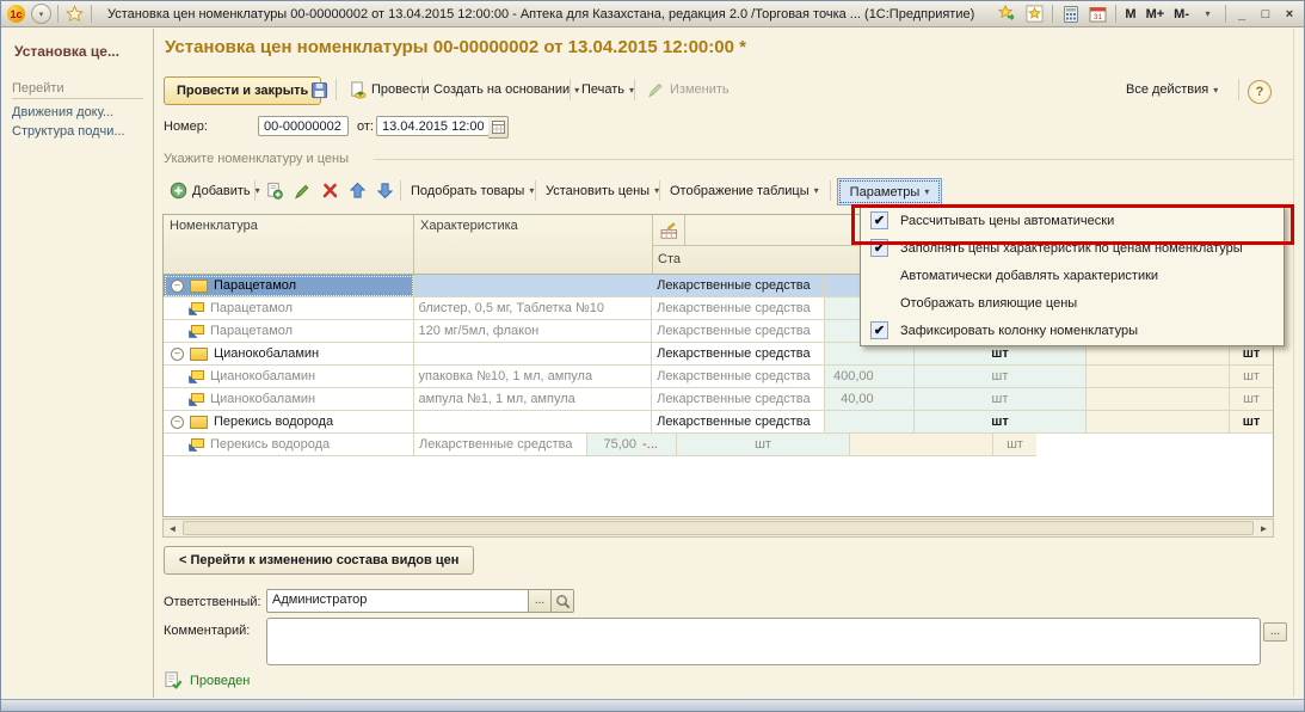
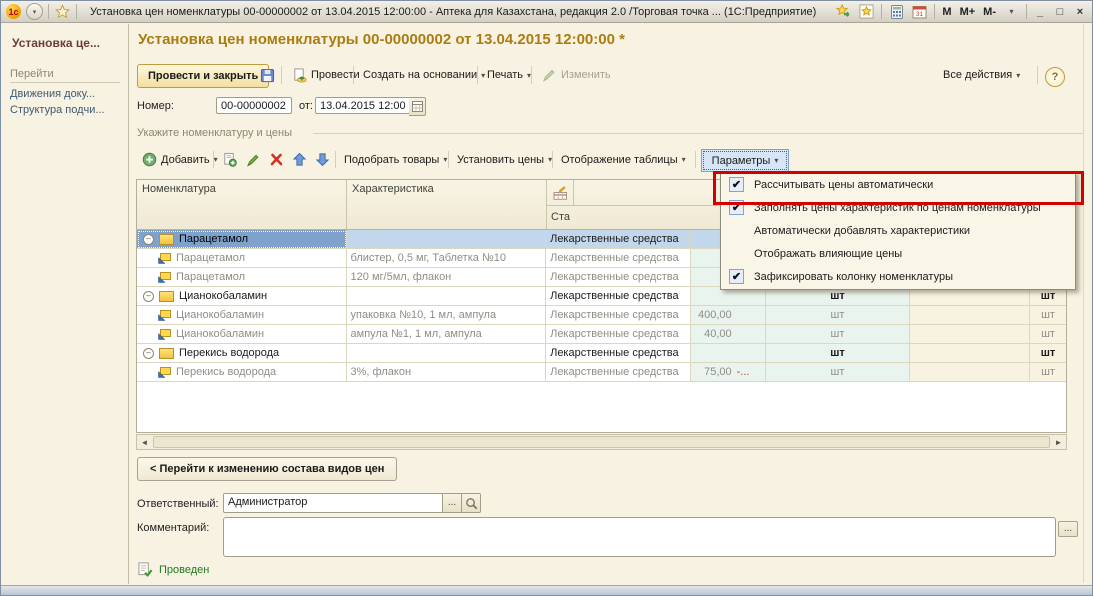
  1с
  Установка цен номенклатуры 00-00000002 от 13.04.2015 12:00:00 - Аптека для Казахстана, редакция 2.0 /Торговая точка ... (1С:Предприятие)
  M
  M+
  M-
  ▾
  _
  □
  ×
  Установка це...
  Перейти
  Движения доку...
  Структура подчи...
  Установка цен номенклатуры 00-00000002 от 13.04.2015 12:00:00 *
  Провести и закрыть
  Провести
  Создать на основании
  ▾
  Печать
  ▾
  Изменить
  Все действия
  ▾
  ?
  Номер:
  00-00000002
  от:
  13.04.2015 12:00
  Укажите номенклатуру и цены
  Добавить
  ▾
  Подобрать товары
  ▾
  Установить цены
  ▾
  Отображение таблицы
  ▾
  Параметры
  ▾
  Номенклатура
  Характеристика
  Ста
  –
  Парацетамол
  Лекарственные средства
  Парацетамол
  блистер, 0,5 мг, Таблетка №10
  Лекарственные средства
  Парацетамол
  120 мг/5мл, флакон
  Лекарственные средства
  –
  Цианокобаламин
  Лекарственные средства
  шт
  шт
  Цианокобаламин
  упаковка №10, 1 мл, ампула
  Лекарственные средства
  400,00
  шт
  шт
  Цианокобаламин
  ампула №1, 1 мл, ампула
  Лекарственные средства
  40,00
  шт
  шт
  –
  Перекись водорода
  Лекарственные средства
  шт
  шт
  Перекись водорода
+ 3%, флакон
  Лекарственные средства
  75,00
  -...
  шт
  шт
  ◄
  ►
  < Перейти к изменению состава видов цен
  Ответственный:
  Администратор
  ...
  Комментарий:
  ...
  Проведен
  ✔
  Рассчитывать цены автоматически
  ✔
  Заполнять цены характеристик по ценам номенклатуры
  Автоматически добавлять характеристики
  Отображать влияющие цены
  ✔
  Зафиксировать колонку номенклатуры
